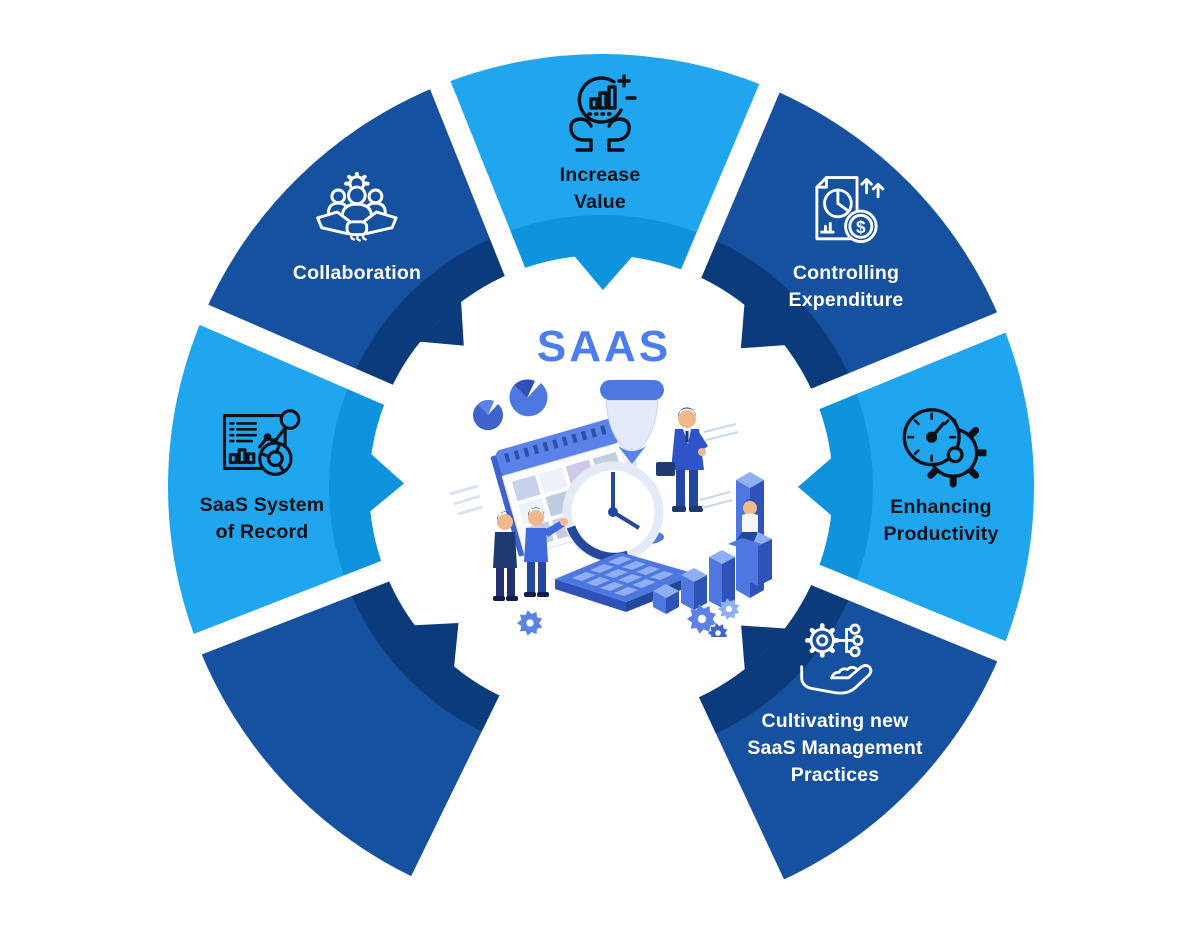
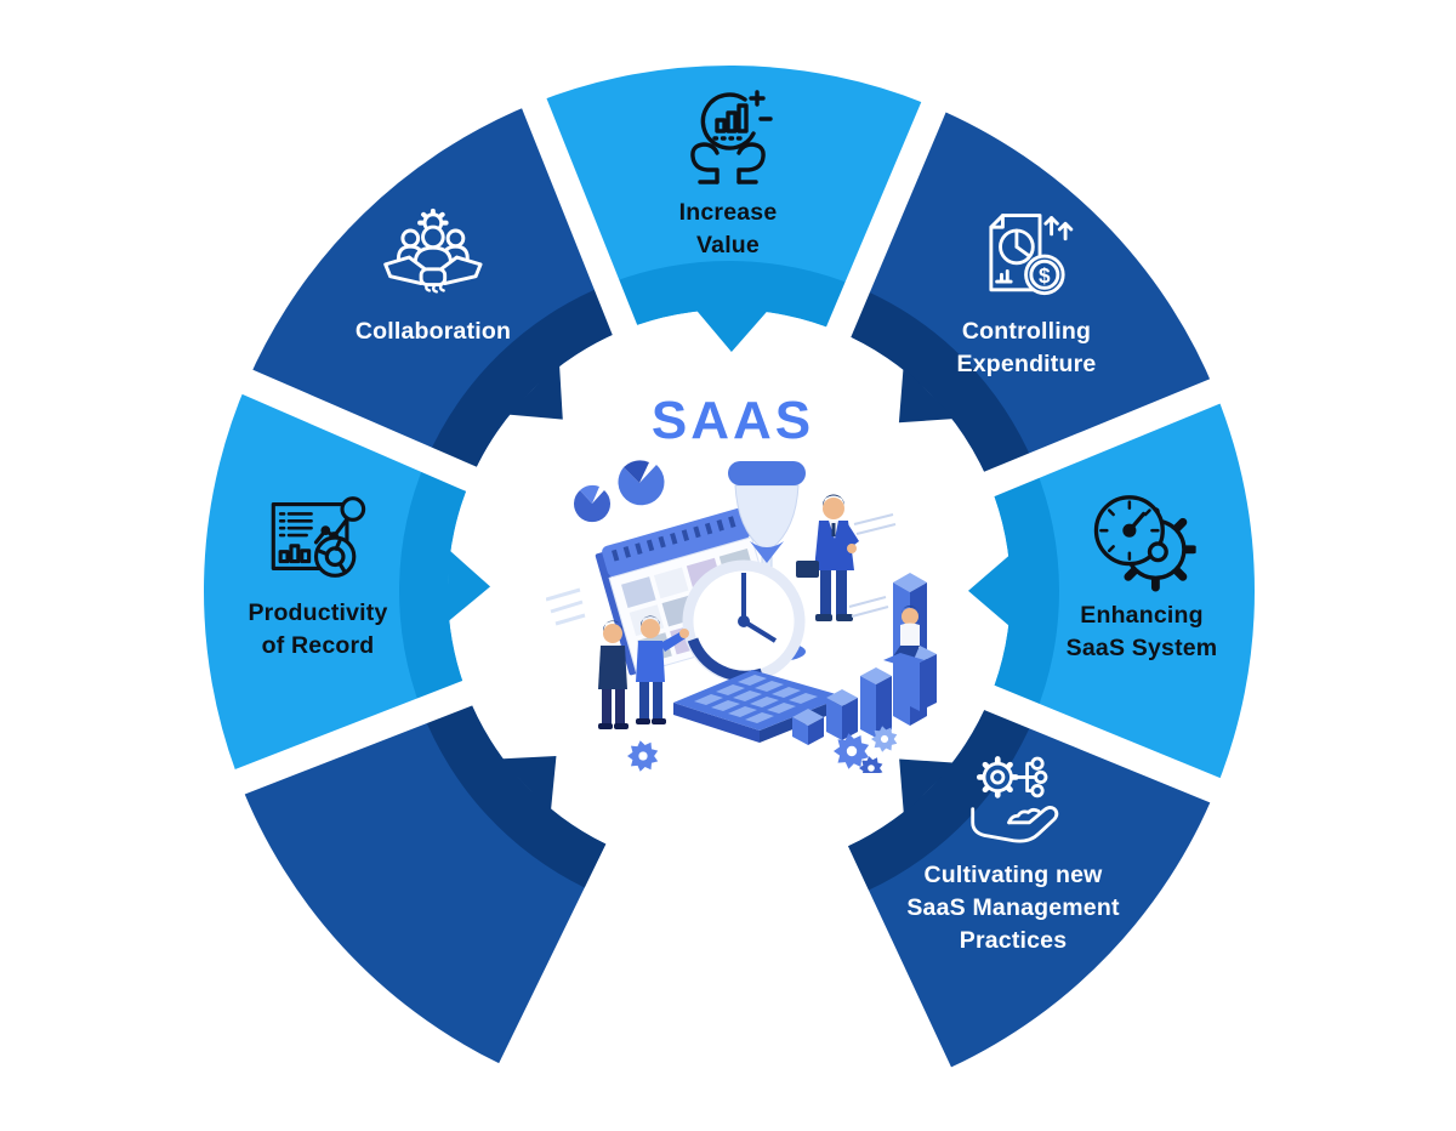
  SAAS
  Increase
  Value
  $
  Controlling
  Expenditure
  Enhancing
- Productivity
+ SaaS System
  Cultivating new
  SaaS Management
  Practices
- SaaS System
+ Productivity
  of Record
  Collaboration
